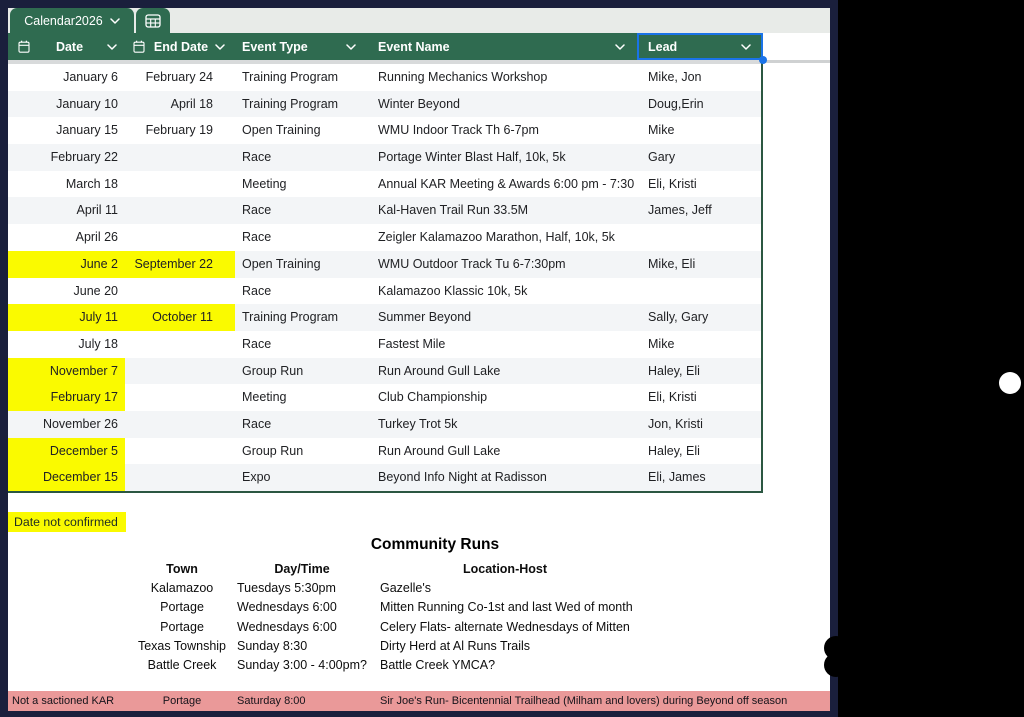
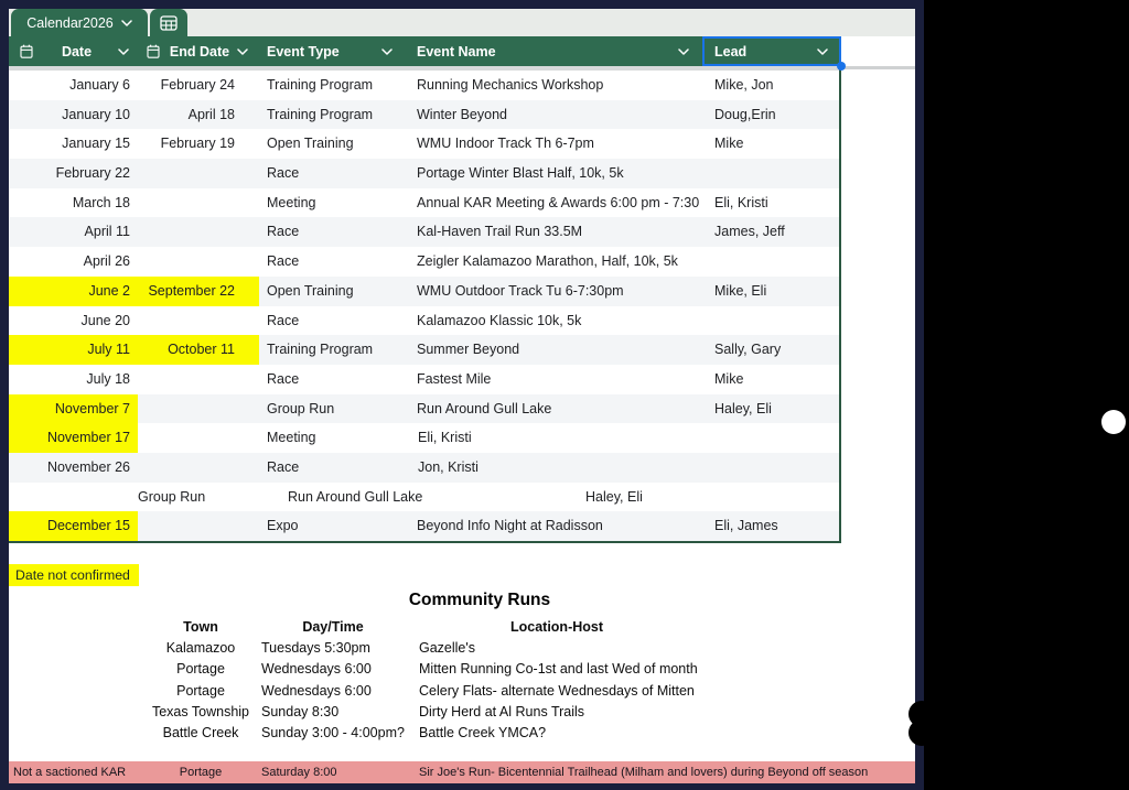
  Calendar2026
  Date
  End Date
  Event Type
  Event Name
  Lead
  January 6
  February 24
  Training Program
  Running Mechanics Workshop
  Mike, Jon
  January 10
  April 18
  Training Program
  Winter Beyond
  Doug,Erin
  January 15
  February 19
  Open Training
  WMU Indoor Track Th 6-7pm
  Mike
  February 22
  Race
  Portage Winter Blast Half, 10k, 5k
- Gary
  March 18
  Meeting
  Annual KAR Meeting & Awards 6:00 pm - 7:30
  Eli, Kristi
  April 11
  Race
  Kal-Haven Trail Run 33.5M
  James, Jeff
  April 26
  Race
  Zeigler Kalamazoo Marathon, Half, 10k, 5k
  June 2
  September 22
  Open Training
  WMU Outdoor Track Tu 6-7:30pm
  Mike, Eli
  June 20
  Race
  Kalamazoo Klassic 10k, 5k
  July 11
  October 11
  Training Program
  Summer Beyond
  Sally, Gary
  July 18
  Race
  Fastest Mile
  Mike
  November 7
  Group Run
  Run Around Gull Lake
  Haley, Eli
- February 17
+ November 17
  Meeting
- Club Championship
  Eli, Kristi
  November 26
  Race
- Turkey Trot 5k
  Jon, Kristi
- December 5
  Group Run
  Run Around Gull Lake
  Haley, Eli
  December 15
  Expo
  Beyond Info Night at Radisson
  Eli, James
  Date not confirmed
  Community Runs
  Town
  Kalamazoo
  Portage
  Portage
  Texas Township
  Battle Creek
  Day/Time
  Tuesdays 5:30pm
  Wednesdays 6:00
  Wednesdays 6:00
  Sunday 8:30
  Sunday 3:00 - 4:00pm?
  Location-Host
  Gazelle's
  Mitten Running Co-1st and last Wed of month
  Celery Flats- alternate Wednesdays of Mitten
  Dirty Herd at Al Runs Trails
  Battle Creek YMCA?
  Not a sactioned KAR
  Portage
  Saturday 8:00
  Sir Joe's Run- Bicentennial Trailhead (Milham and lovers) during Beyond off season
